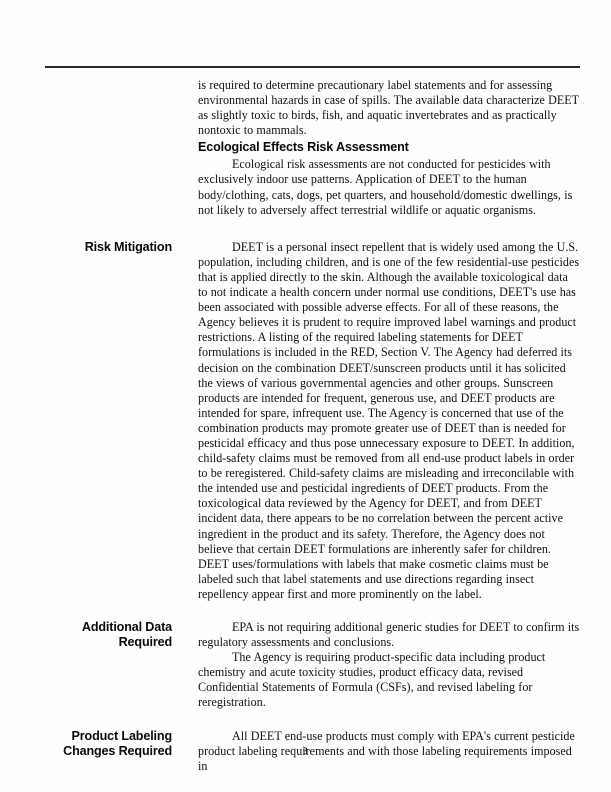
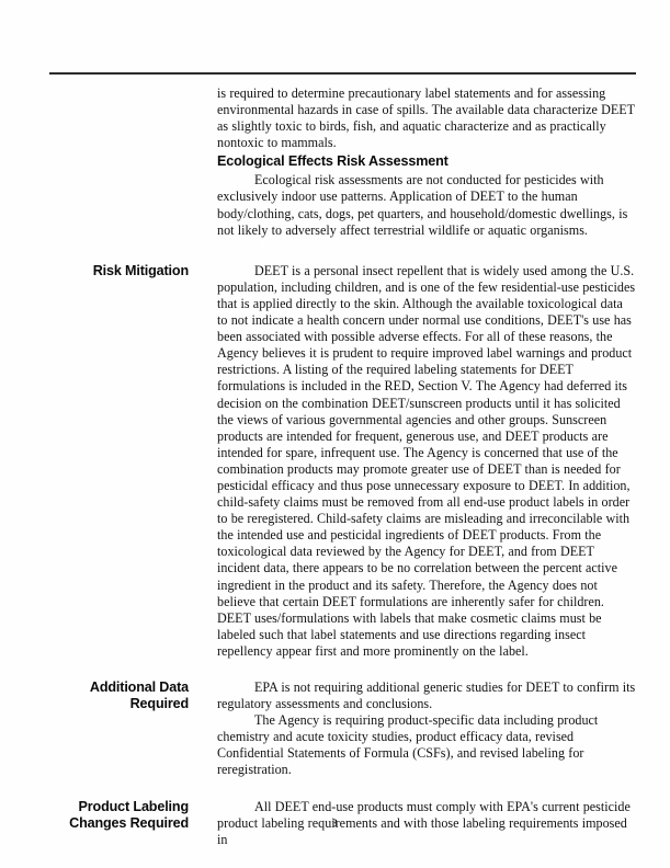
- is required to determine precautionary label statements and for assessing environmental hazards in case of spills. The available data characterize DEET as slightly toxic to birds, fish, and aquatic invertebrates and as practically nontoxic to mammals.
+ is required to determine precautionary label statements and for assessing environmental hazards in case of spills. The available data characterize DEET as slightly toxic to birds, fish, and aquatic characterize and as practically nontoxic to mammals.
  Ecological Effects Risk Assessment
  Ecological risk assessments are not conducted for pesticides with exclusively indoor use patterns. Application of DEET to the human body/clothing, cats, dogs, pet quarters, and household/domestic dwellings, is not likely to adversely affect terrestrial wildlife or aquatic organisms.
  Risk Mitigation
  DEET is a personal insect repellent that is widely used among the U.S. population, including children, and is one of the few residential-use pesticides that is applied directly to the skin. Although the available toxicological data to not indicate a health concern under normal use conditions, DEET's use has been associated with possible adverse effects. For all of these reasons, the Agency believes it is prudent to require improved label warnings and product restrictions. A listing of the required labeling statements for DEET formulations is included in the RED, Section V. The Agency had deferred its decision on the combination DEET/sunscreen products until it has solicited the views of various governmental agencies and other groups. Sunscreen products are intended for frequent, generous use, and DEET products are intended for spare, infrequent use. The Agency is concerned that use of the combination products may promote greater use of DEET than is needed for pesticidal efficacy and thus pose unnecessary exposure to DEET. In addition, child-safety claims must be removed from all end-use product labels in order to be reregistered. Child-safety claims are misleading and irreconcilable with the intended use and pesticidal ingredients of DEET products. From the toxicological data reviewed by the Agency for DEET, and from DEET incident data, there appears to be no correlation between the percent active ingredient in the product and its safety. Therefore, the Agency does not believe that certain DEET formulations are inherently safer for children. DEET uses/formulations with labels that make cosmetic claims must be labeled such that label statements and use directions regarding insect repellency appear first and more prominently on the label.
  Additional Data
  Required
  EPA is not requiring additional generic studies for DEET to confirm its regulatory assessments and conclusions.
  The Agency is requiring product-specific data including product chemistry and acute toxicity studies, product efficacy data, revised Confidential Statements of Formula (CSFs), and revised labeling for reregistration.
  Product Labeling
  Changes Required
  All DEET end-use products must comply with EPA's current pesticide product labeling requirements and with those labeling requirements imposed in
  3
